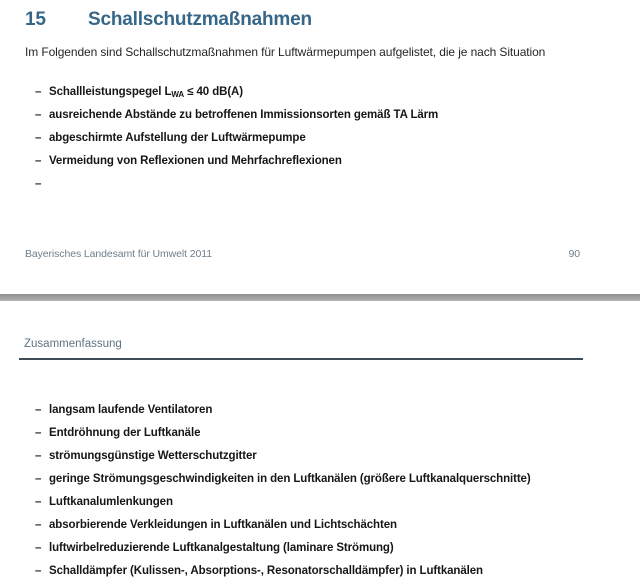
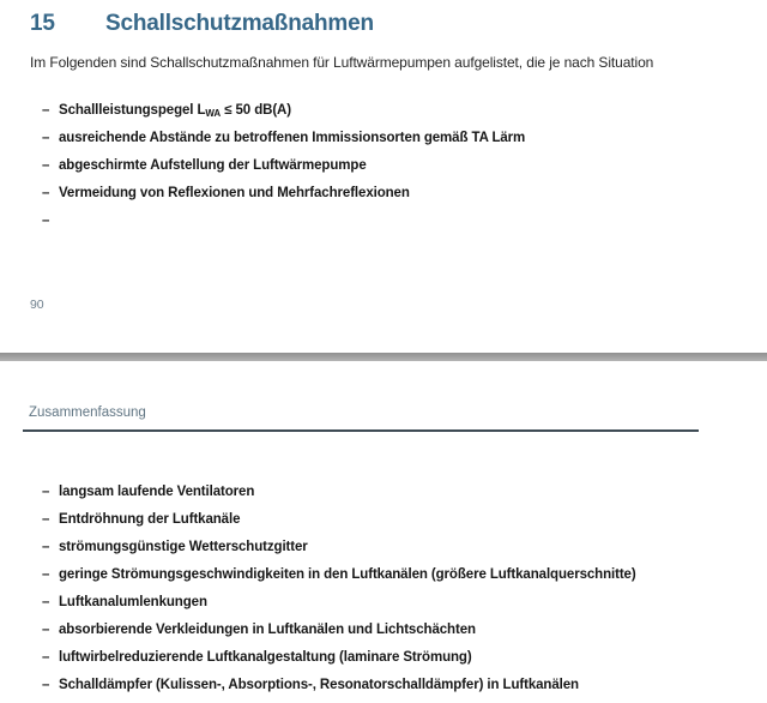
  15
  Schallschutzmaßnahmen
  Im Folgenden sind Schallschutzmaßnahmen für Luftwärmepumpen aufgelistet, die je nach Situation
  –
- Schallleistungspegel LWA ≤ 40 dB(A)
+ Schallleistungspegel LWA ≤ 50 dB(A)
  –
  ausreichende Abstände zu betroffenen Immissionsorten gemäß TA Lärm
  –
  abgeschirmte Aufstellung der Luftwärmepumpe
  –
  Vermeidung von Reflexionen und Mehrfachreflexionen
  –
- Bayerisches Landesamt für Umwelt 2011
  90
  Zusammenfassung
  –
  langsam laufende Ventilatoren
  –
  Entdröhnung der Luftkanäle
  –
  strömungsgünstige Wetterschutzgitter
  –
  geringe Strömungsgeschwindigkeiten in den Luftkanälen (größere Luftkanalquerschnitte)
  –
  Luftkanalumlenkungen
  –
  absorbierende Verkleidungen in Luftkanälen und Lichtschächten
  –
  luftwirbelreduzierende Luftkanalgestaltung (laminare Strömung)
  –
  Schalldämpfer (Kulissen-, Absorptions-, Resonatorschalldämpfer) in Luftkanälen
